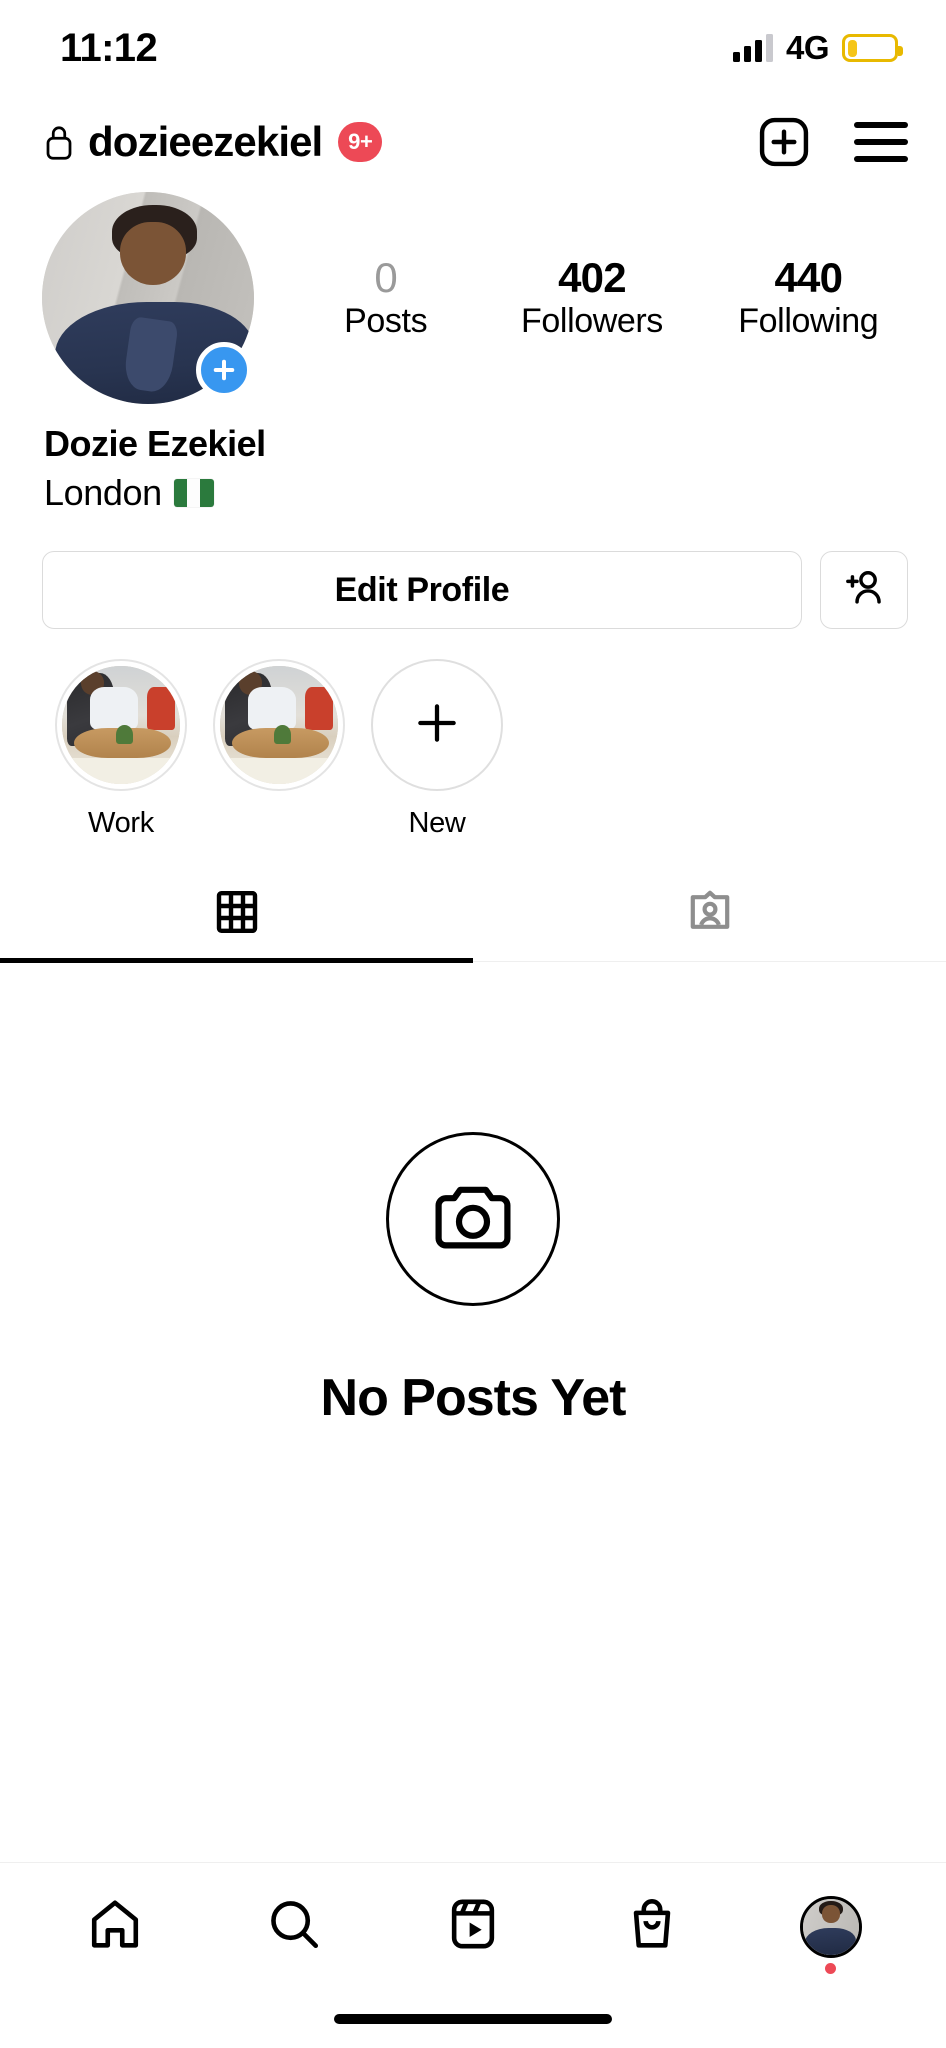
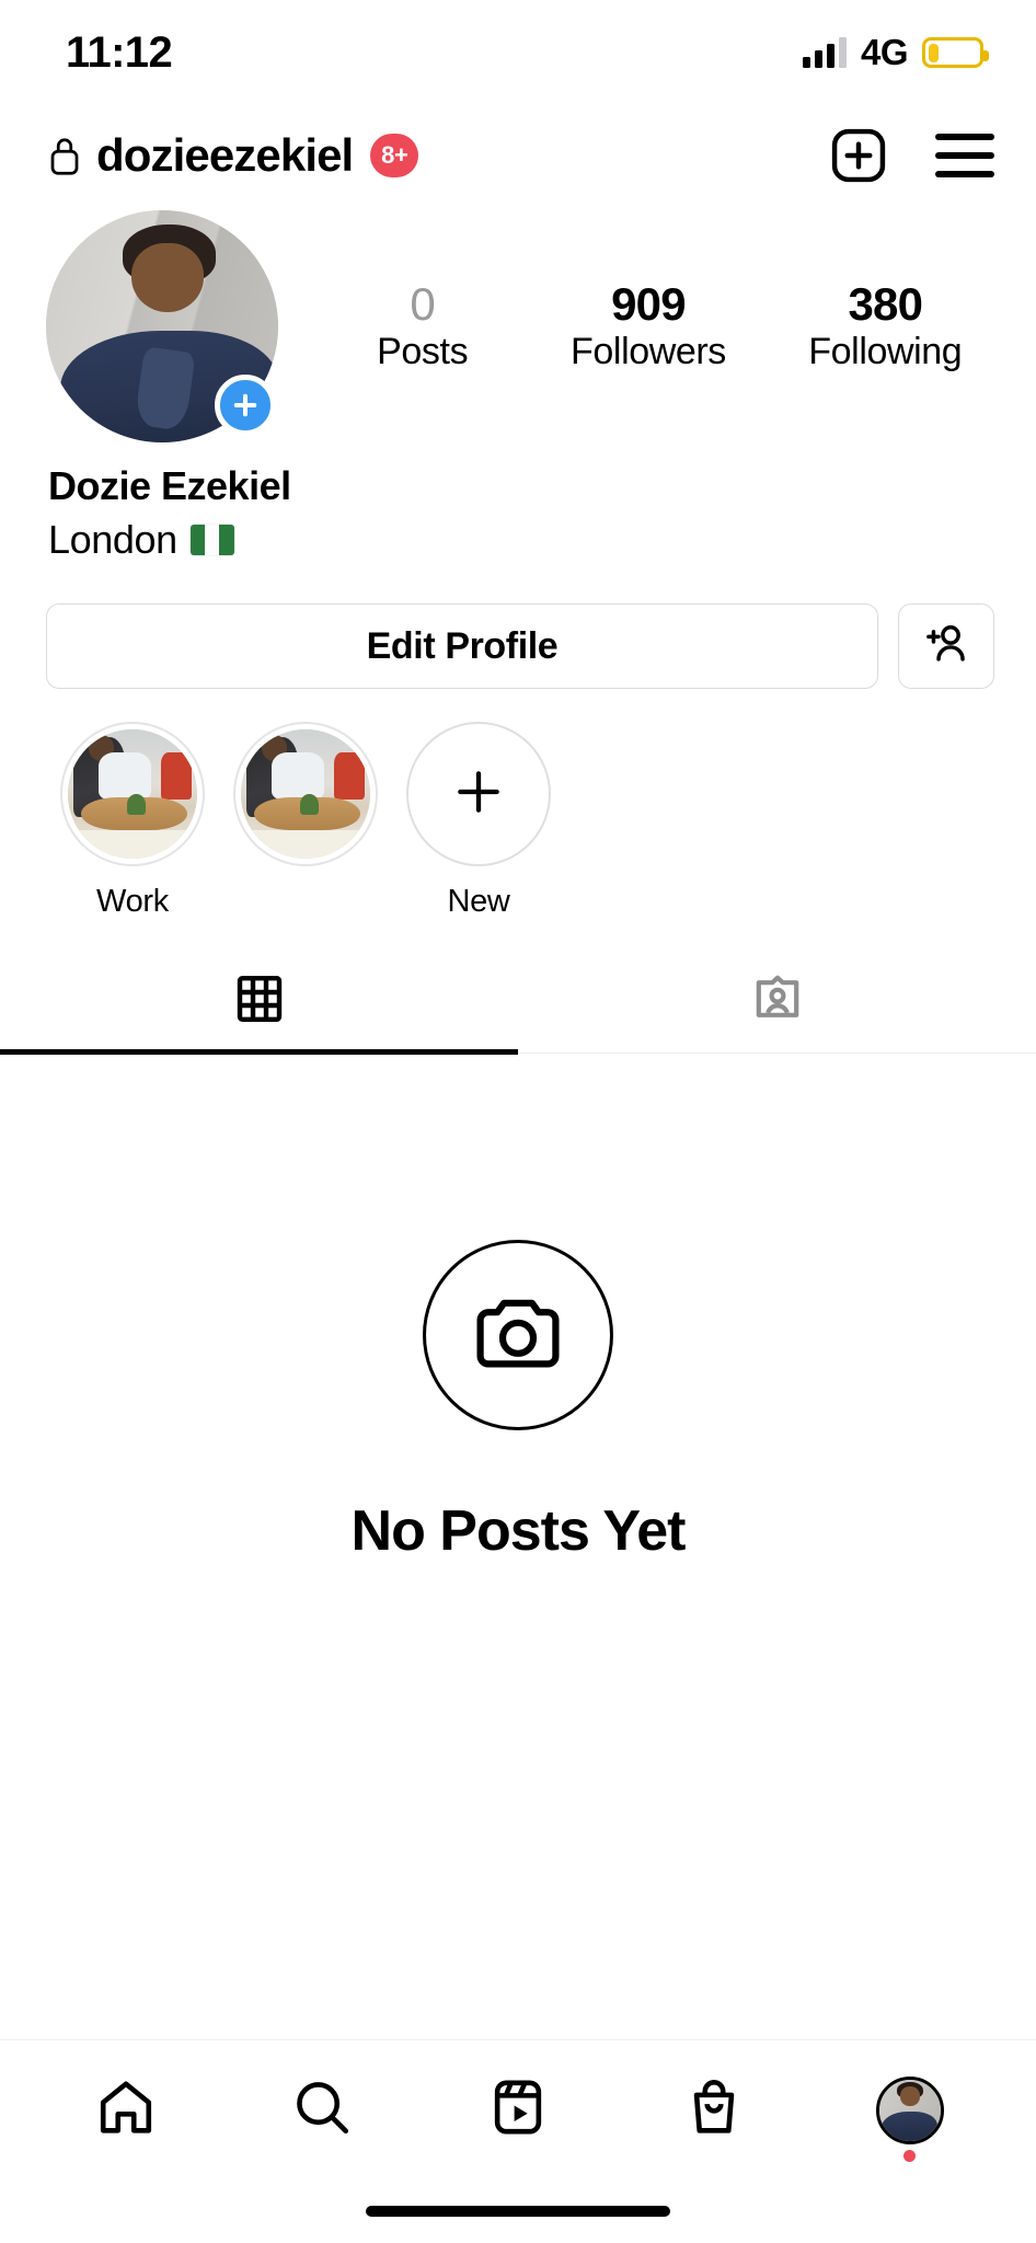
  11:12
  4G
  dozieezekiel
- 9+
+ 8+
  0
  Posts
- 402
+ 909
  Followers
- 440
+ 380
  Following
  Dozie Ezekiel
  London
  Edit Profile
  Work
  New
  No Posts Yet
